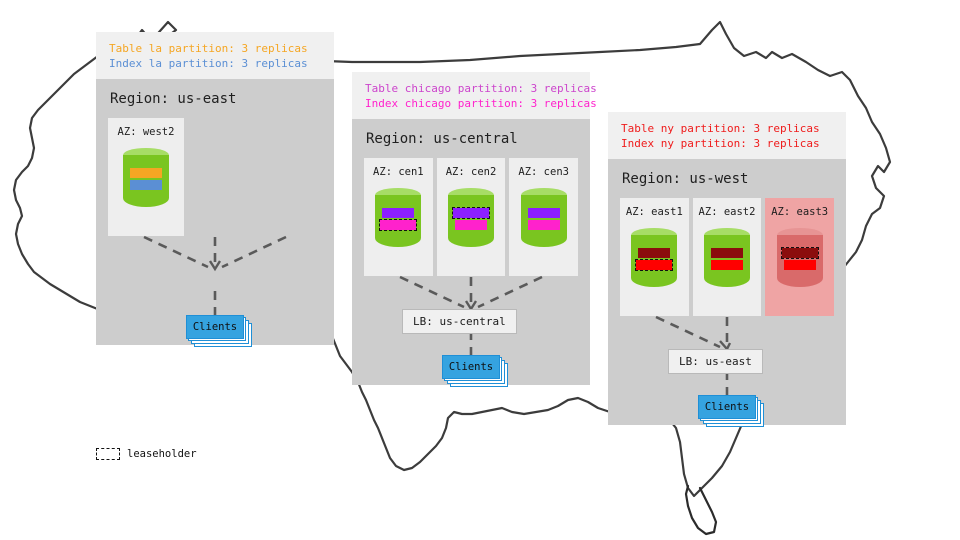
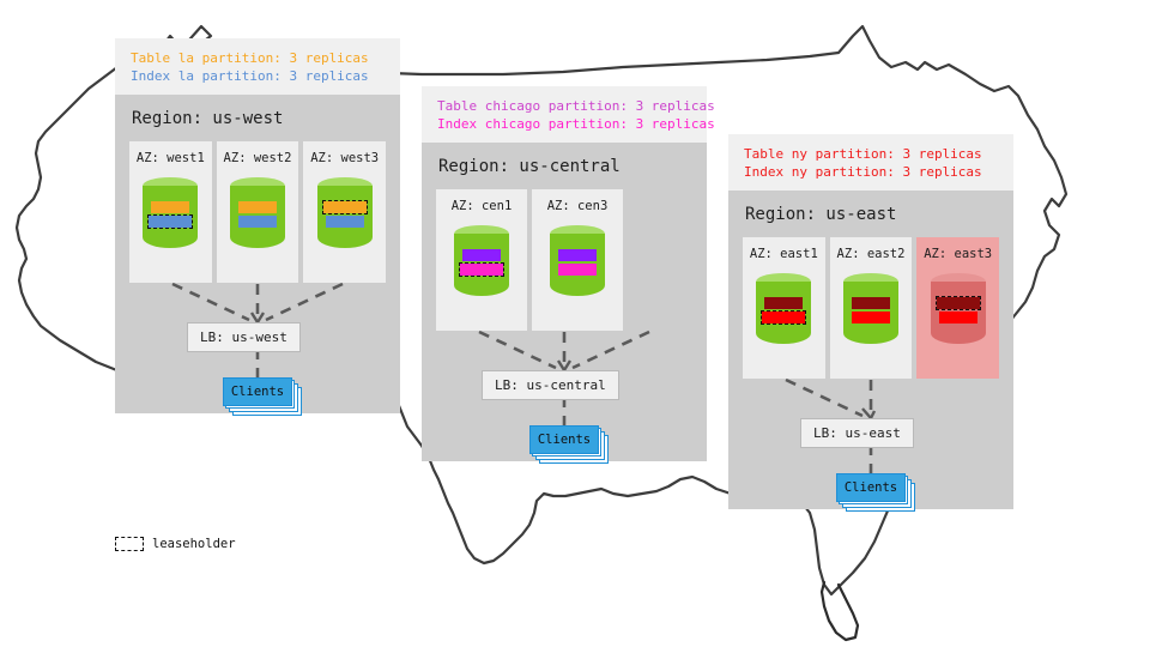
  Table la partition: 3 replicas
  Index la partition: 3 replicas
- Region: us-east
+ Region: us-west
+ AZ: west1
  AZ: west2
+ AZ: west3
+ LB: us-west
  Clients
  Table chicago partition: 3 replicas
  Index chicago partition: 3 replicas
  Region: us-central
  AZ: cen1
- AZ: cen2
  AZ: cen3
  LB: us-central
  Clients
  Table ny partition: 3 replicas
  Index ny partition: 3 replicas
- Region: us-west
+ Region: us-east
  AZ: east1
  AZ: east2
  AZ: east3
  LB: us-east
  Clients
  leaseholder
